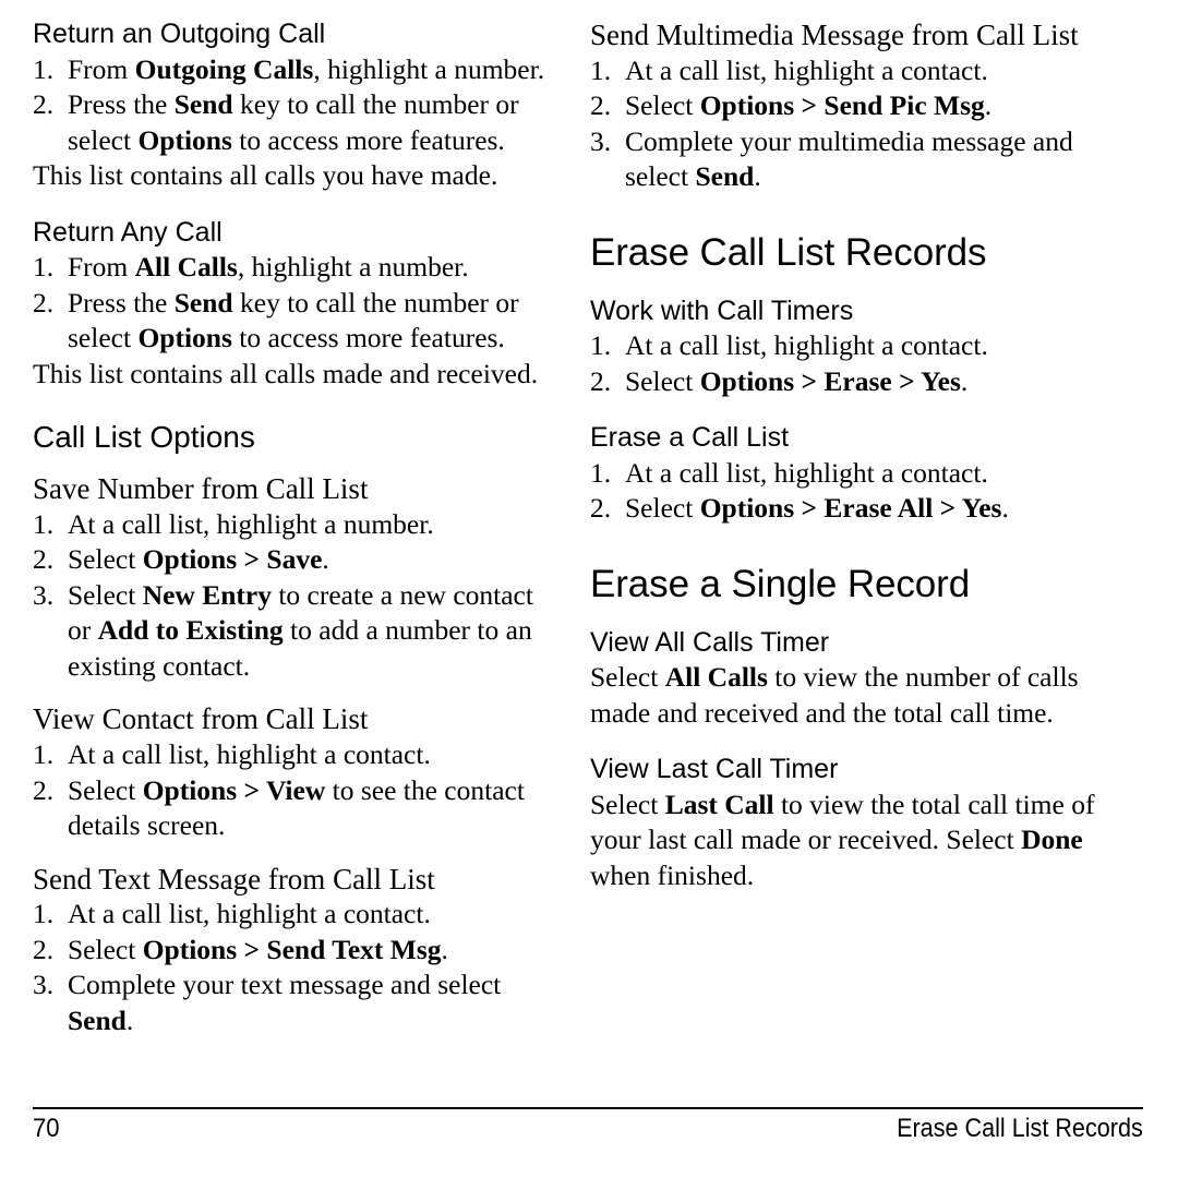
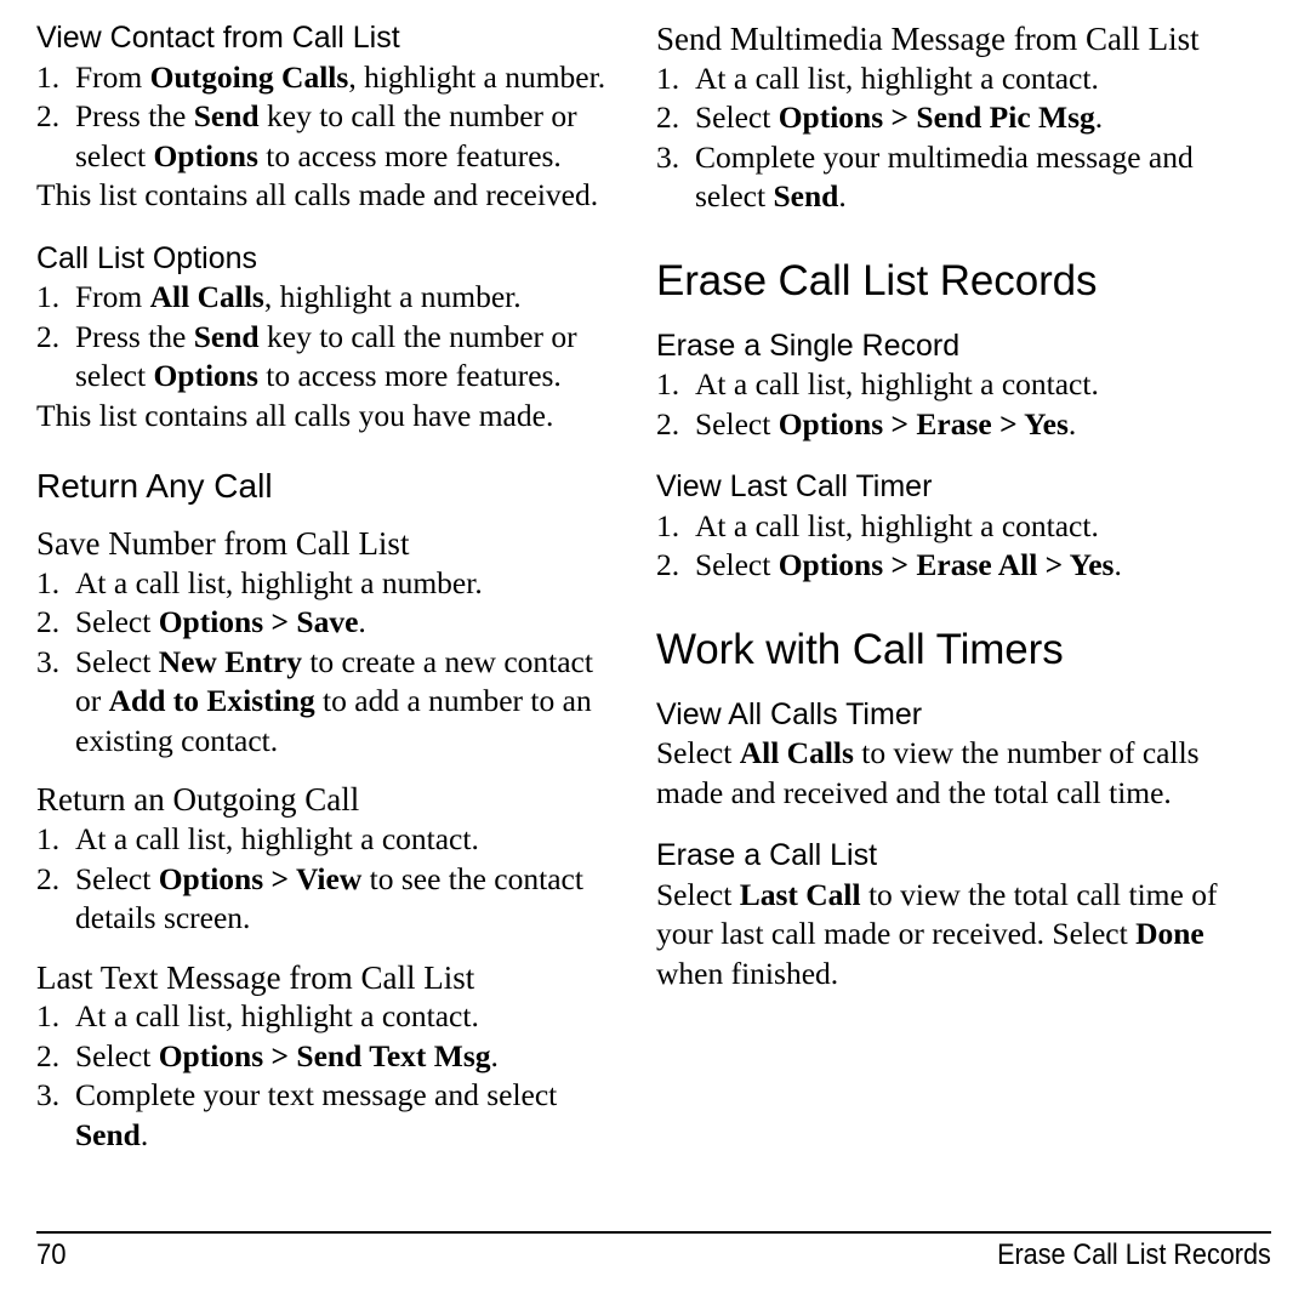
- Return an Outgoing Call
+ View Contact from Call List
  1.
  From Outgoing Calls, highlight a number.
  2.
  Press the Send key to call the number or select Options to access more features.
- This list contains all calls you have made.
+ This list contains all calls made and received.
- Return Any Call
+ Call List Options
  1.
  From All Calls, highlight a number.
  2.
  Press the Send key to call the number or select Options to access more features.
- This list contains all calls made and received.
+ This list contains all calls you have made.
- Call List Options
+ Return Any Call
  Save Number from Call List
  1.
  At a call list, highlight a number.
  2.
  Select Options > Save.
  3.
  Select New Entry to create a new contact or Add to Existing to add a number to an existing contact.
- View Contact from Call List
+ Return an Outgoing Call
  1.
  At a call list, highlight a contact.
  2.
  Select Options > View to see the contact details screen.
- Send Text Message from Call List
+ Last Text Message from Call List
  1.
  At a call list, highlight a contact.
  2.
  Select Options > Send Text Msg.
  3.
  Complete your text message and select Send.
  Send Multimedia Message from Call List
  1.
  At a call list, highlight a contact.
  2.
  Select Options > Send Pic Msg.
  3.
  Complete your multimedia message and select Send.
  Erase Call List Records
- Work with Call Timers
+ Erase a Single Record
  1.
  At a call list, highlight a contact.
  2.
  Select Options > Erase > Yes.
- Erase a Call List
+ View Last Call Timer
  1.
  At a call list, highlight a contact.
  2.
  Select Options > Erase All > Yes.
- Erase a Single Record
+ Work with Call Timers
  View All Calls Timer
  Select All Calls to view the number of calls made and received and the total call time.
- View Last Call Timer
+ Erase a Call List
  Select Last Call to view the total call time of your last call made or received. Select Done when finished.
  70
  Erase Call List Records
